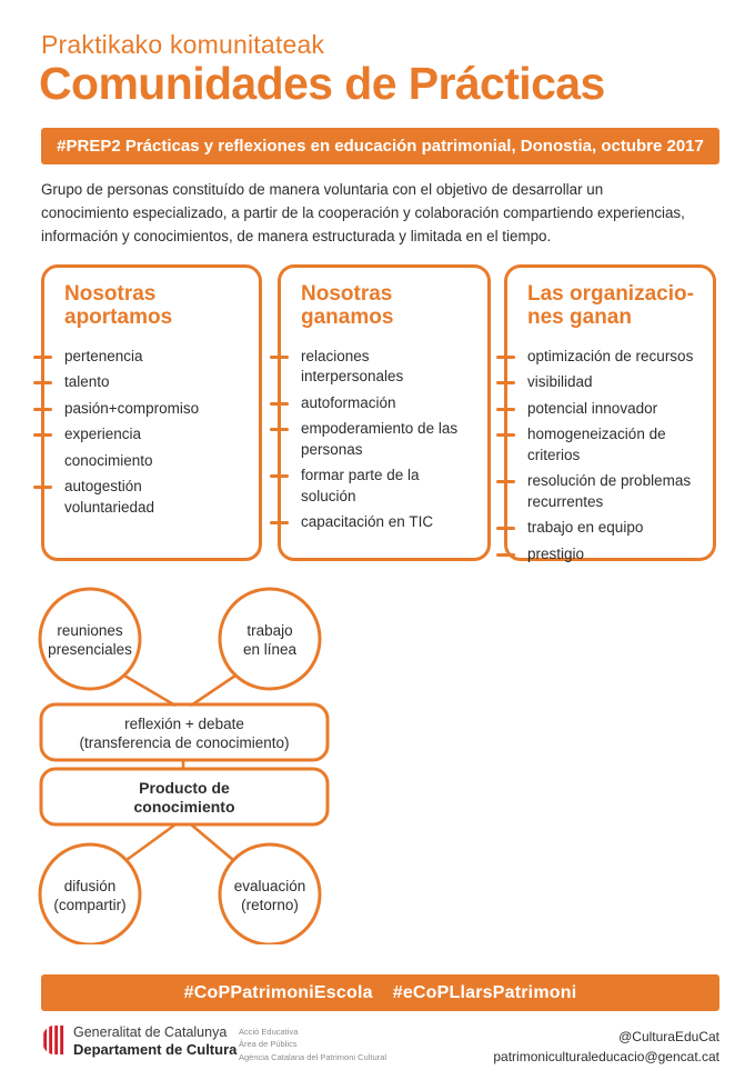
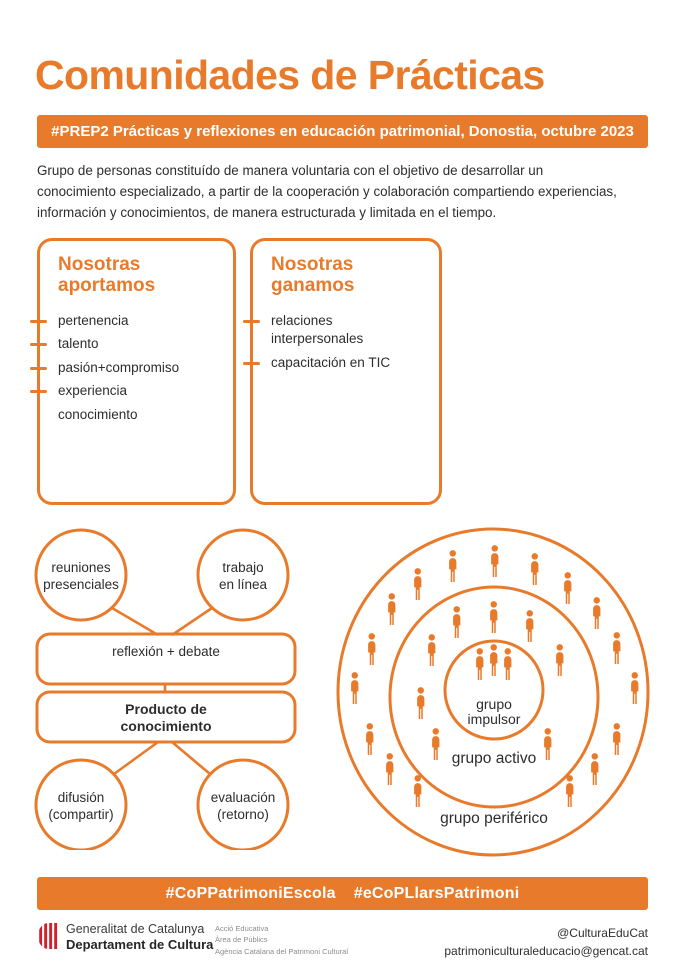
- Praktikako komunitateak
  Comunidades de Prácticas
- #PREP2 Prácticas y reflexiones en educación patrimonial, Donostia, octubre 2017
+ #PREP2 Prácticas y reflexiones en educación patrimonial, Donostia, octubre 2023
  Grupo de personas constituído de manera voluntaria con el objetivo de desarrollar un
  conocimiento especializado, a partir de la cooperación y colaboración compartiendo experiencias,
  información y conocimientos, de manera estructurada y limitada en el tiempo.
  Nosotras
  aportamos
  pertenencia
  talento
  pasión+compromiso
  experiencia
  conocimiento
- autogestión
- voluntariedad
  Nosotras
  ganamos
  relaciones
  interpersonales
- autoformación
- empoderamiento de las
- personas
- formar parte de la
- solución
  capacitación en TIC
- Las organizacio-
- nes ganan
- optimización de recursos
- visibilidad
- potencial innovador
- homogeneización de
- criterios
- resolución de problemas
- recurrentes
- trabajo en equipo
- prestigio
  reuniones
  presenciales
  trabajo
  en línea
  reflexión + debate
- (transferencia de conocimiento)
  Producto de
  conocimiento
  difusión
  (compartir)
  evaluación
  (retorno)
+ grupo
+ impulsor
+ grupo activo
+ grupo periférico
  #CoPPatrimoniEscola
  #eCoPLlarsPatrimoni
  Generalitat de Catalunya
  Departament de Cultura
  Acció Educativa
  Àrea de Públics
  Agència Catalana del Patrimoni Cultural
  @CulturaEduCat
  patrimoniculturaleducacio@gencat.cat
